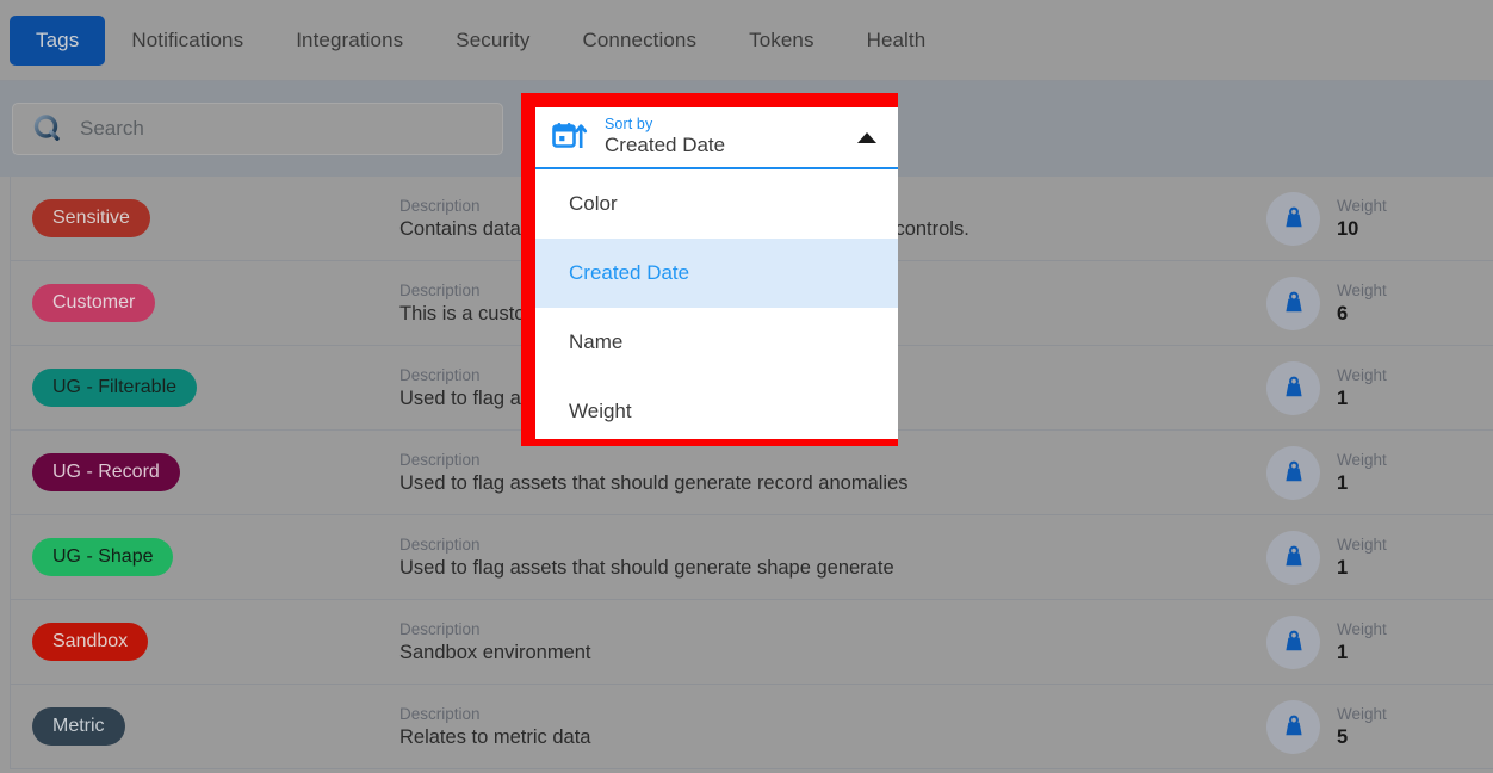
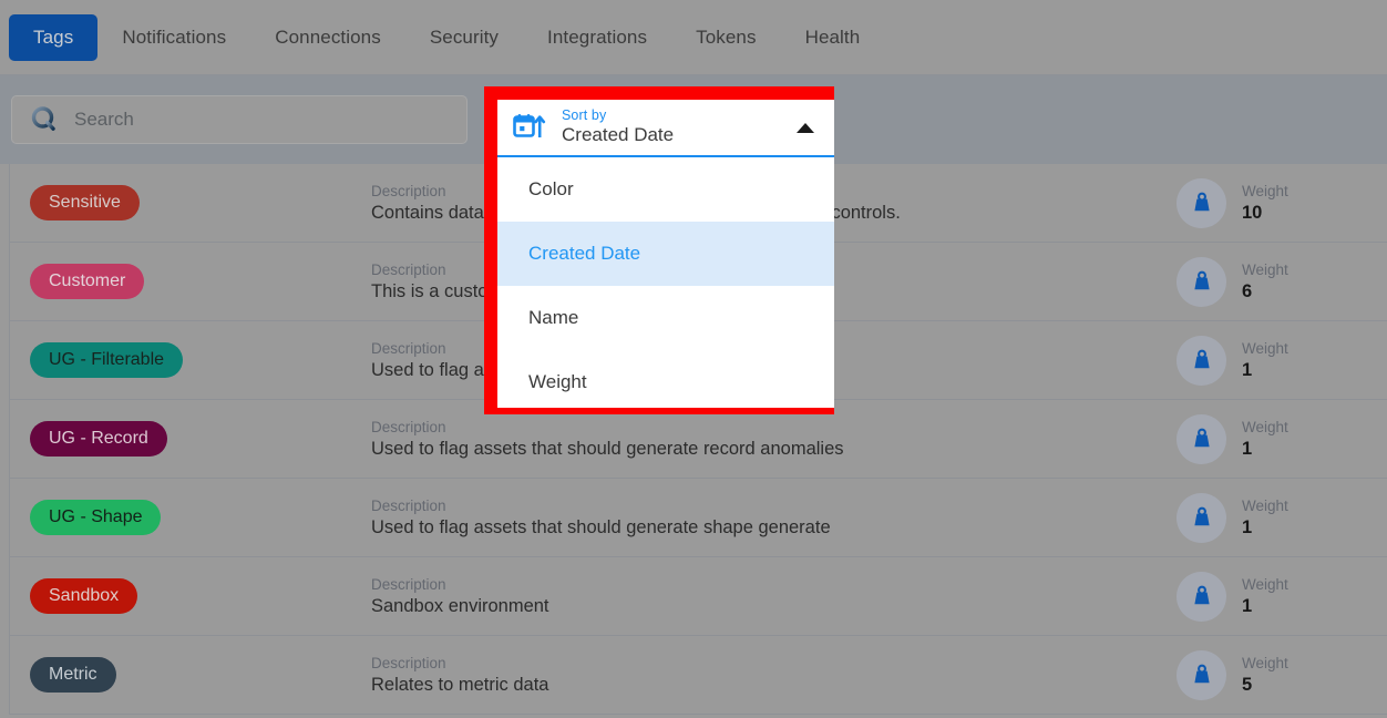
  Tags
  Notifications
- Integrations
+ Connections
  Security
- Connections
+ Integrations
  Tokens
  Health
  Search
  Sensitive
  Description
  Weight
  10
  Customer
  Description
  Weight
  6
  UG - Filterable
  Description
  Weight
  1
  UG - Record
  Description
  Used to flag assets that should generate record anomalies
  Weight
  1
  UG - Shape
  Description
  Used to flag assets that should generate shape generate
  Weight
  1
  Sandbox
  Description
  Sandbox environment
  Weight
  1
  Metric
  Description
  Relates to metric data
  Weight
  5
  Sort by
  Created Date
  Color
  Created Date
  Name
  Weight
